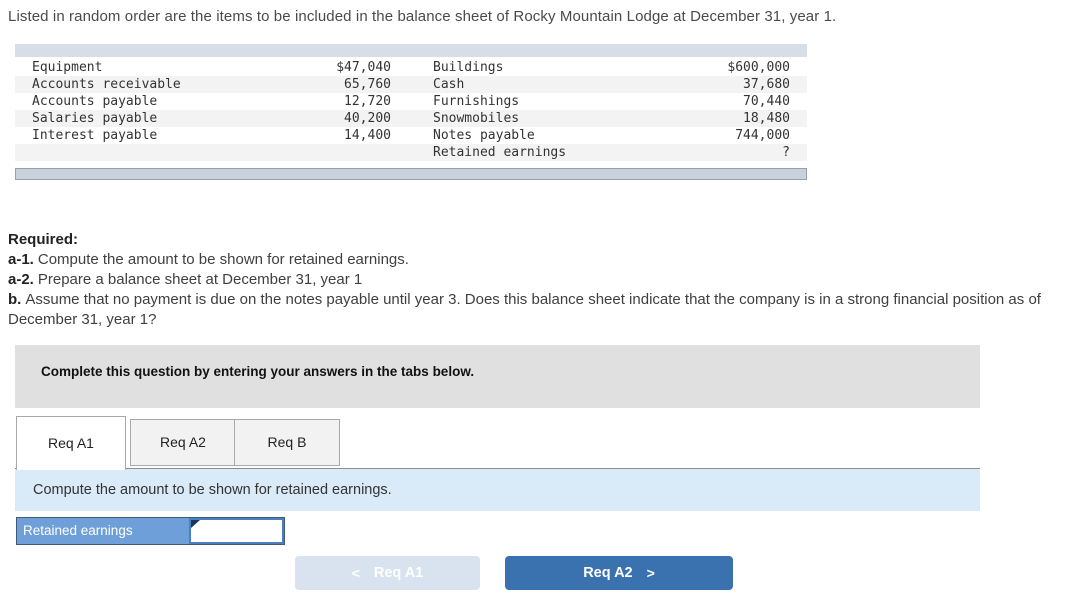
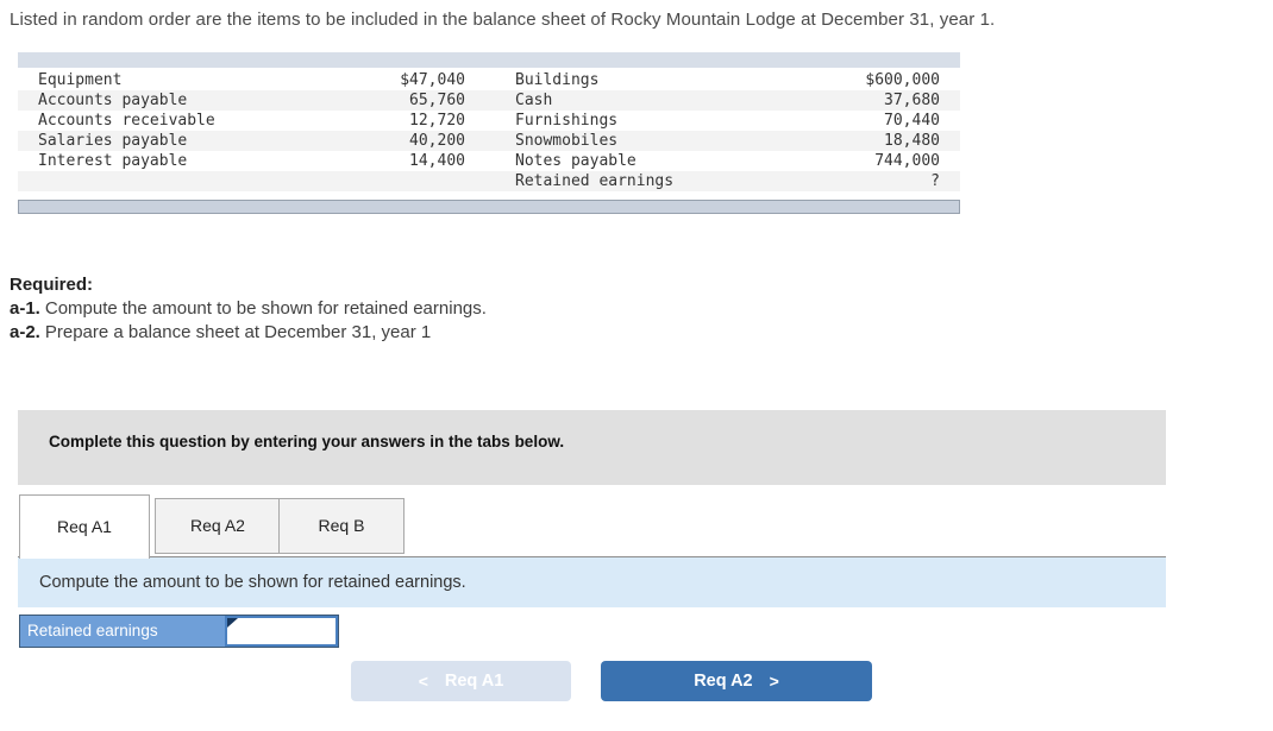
  Listed in random order are the items to be included in the balance sheet of Rocky Mountain Lodge at December 31, year 1.
  Equipment
  $47,040
  Buildings
  $600,000
- Accounts receivable
+ Accounts payable
  65,760
  Cash
  37,680
- Accounts payable
+ Accounts receivable
  12,720
  Furnishings
  70,440
  Salaries payable
  40,200
  Snowmobiles
  18,480
  Interest payable
  14,400
  Notes payable
  744,000
  Retained earnings
  ?
  Required:
  a-1. Compute the amount to be shown for retained earnings.
  a-2. Prepare a balance sheet at December 31, year 1
- b. Assume that no payment is due on the notes payable until year 3. Does this balance sheet indicate that the company is in a strong financial position as of December 31, year 1?
  Complete this question by entering your answers in the tabs below.
  Req A1
  Req A2
  Req B
  Compute the amount to be shown for retained earnings.
  Retained earnings
  <
  Req A1
  Req A2
  >
